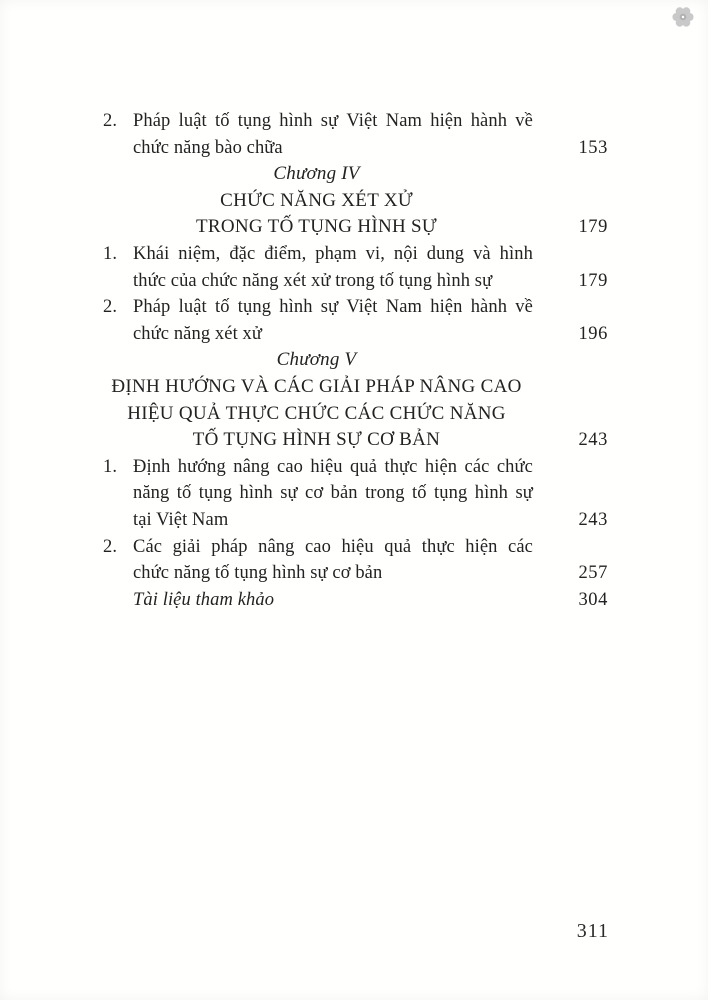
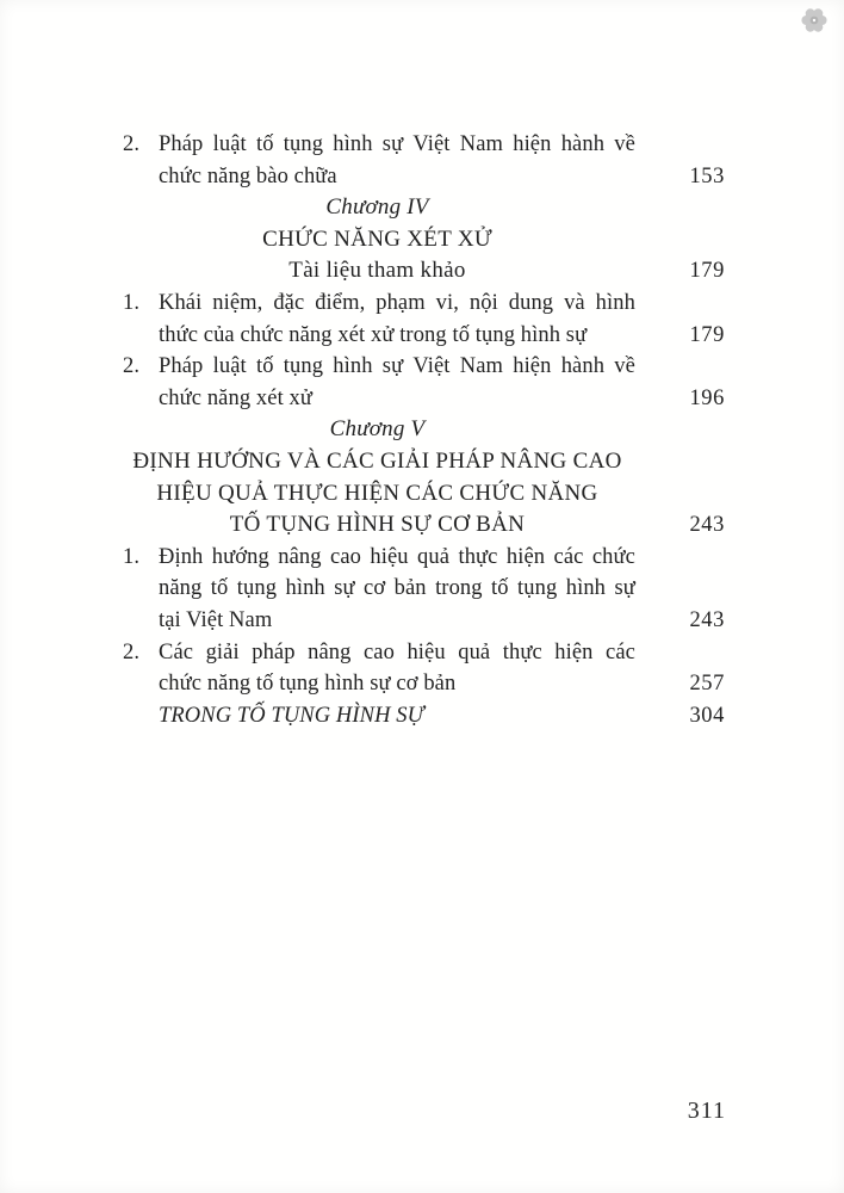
  2.
  Pháp
  luật
  tố
  tụng
  hình
  sự
  Việt
  Nam
  hiện
  hành
  về
  chức năng bào chữa
  153
  Chương IV
  CHỨC NĂNG XÉT XỬ
- TRONG TỐ TỤNG HÌNH SỰ
+ Tài liệu tham khảo
  179
  1.
  Khái
  niệm,
  đặc
  điểm,
  phạm
  vi,
  nội
  dung
  và
  hình
  thức của chức năng xét xử trong tố tụng hình sự
  179
  2.
  Pháp
  luật
  tố
  tụng
  hình
  sự
  Việt
  Nam
  hiện
  hành
  về
  chức năng xét xử
  196
  Chương V
  ĐỊNH HƯỚNG VÀ CÁC GIẢI PHÁP NÂNG CAO
- HIỆU QUẢ THỰC CHỨC CÁC CHỨC NĂNG
+ HIỆU QUẢ THỰC HIỆN CÁC CHỨC NĂNG
  TỐ TỤNG HÌNH SỰ CƠ BẢN
  243
  1.
  Định
  hướng
  nâng
  cao
  hiệu
  quả
  thực
  hiện
  các
  chức
  năng
  tố
  tụng
  hình
  sự
  cơ
  bản
  trong
  tố
  tụng
  hình
  sự
  tại Việt Nam
  243
  2.
  Các
  giải
  pháp
  nâng
  cao
  hiệu
  quả
  thực
  hiện
  các
  chức năng tố tụng hình sự cơ bản
  257
- Tài liệu tham khảo
+ TRONG TỐ TỤNG HÌNH SỰ
  304
  311
